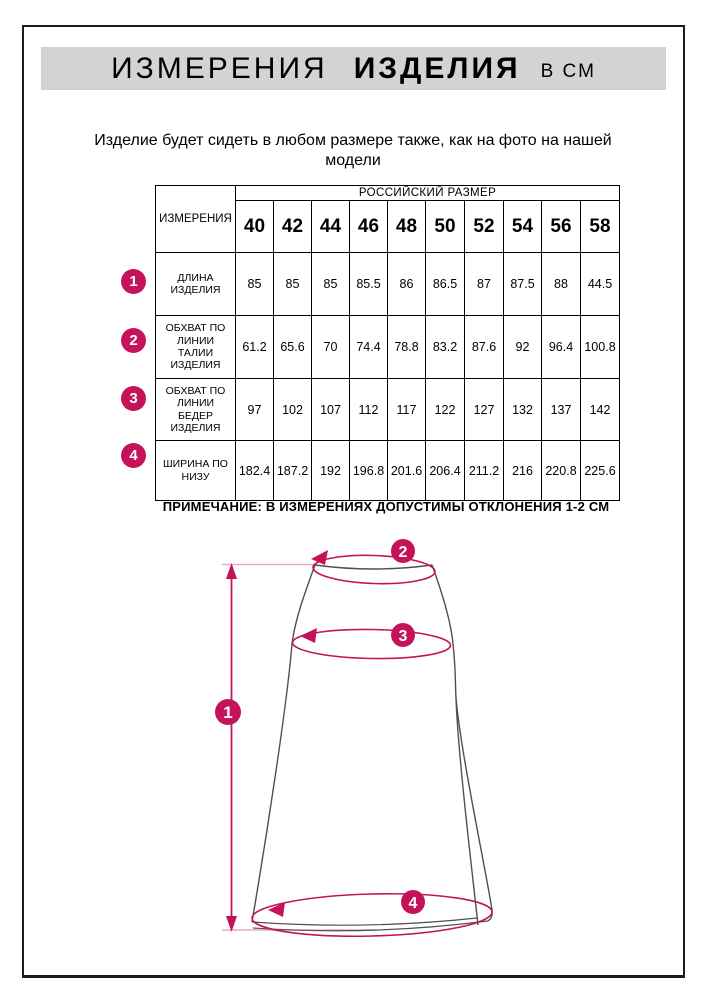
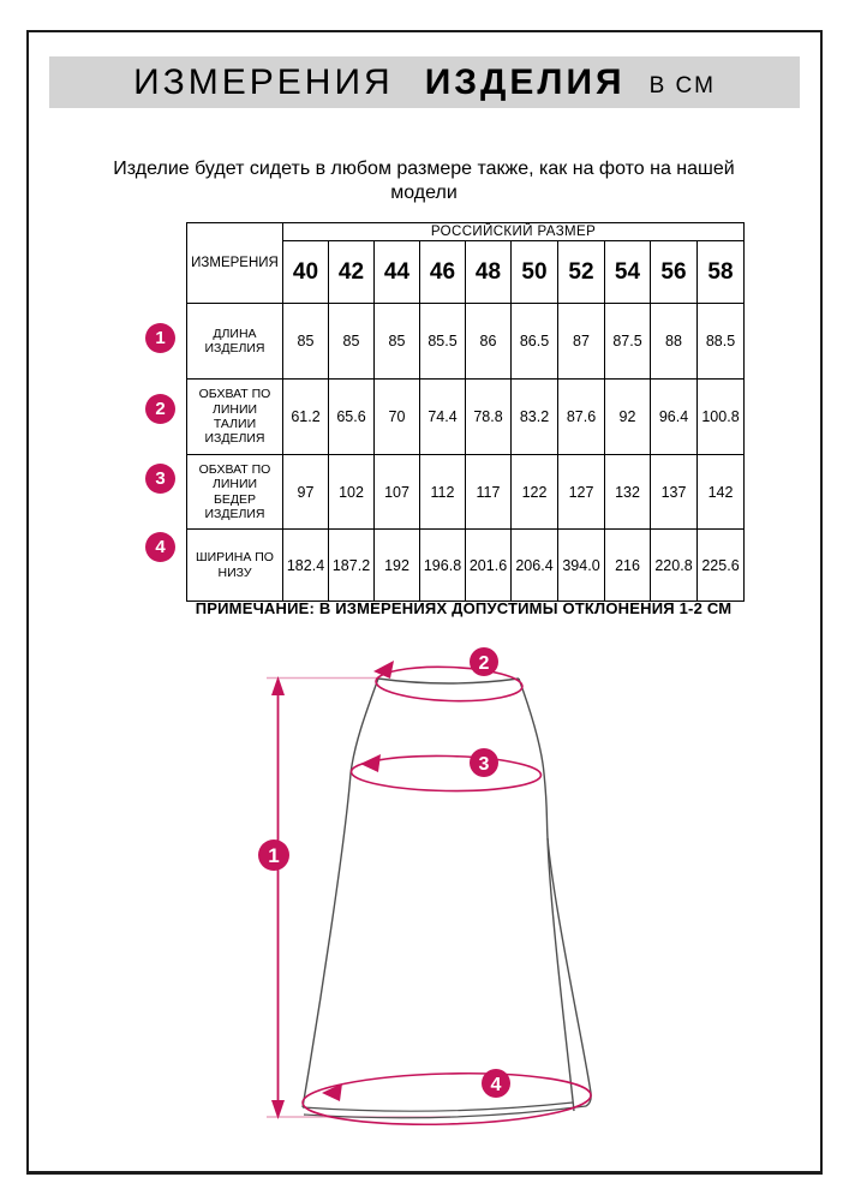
  ИЗМЕРЕНИЯ
  ИЗДЕЛИЯ
  В СМ
  Изделие будет сидеть в любом размере также, как на фото на нашей модели
  ИЗМЕРЕНИЯ	РОССИЙСКИЙ РАЗМЕР
  40	42	44	46	48	50	52	54	56	58
- ДЛИНА ИЗДЕЛИЯ	85	85	85	85.5	86	86.5	87	87.5	88	44.5
+ ДЛИНА ИЗДЕЛИЯ	85	85	85	85.5	86	86.5	87	87.5	88	88.5
  ОБХВАТ ПО ЛИНИИ ТАЛИИ ИЗДЕЛИЯ	61.2	65.6	70	74.4	78.8	83.2	87.6	92	96.4	100.8
  ОБХВАТ ПО ЛИНИИ БЕДЕР ИЗДЕЛИЯ	97	102	107	112	117	122	127	132	137	142
- ШИРИНА ПО НИЗУ	182.4	187.2	192	196.8	201.6	206.4	211.2	216	220.8	225.6
+ ШИРИНА ПО НИЗУ	182.4	187.2	192	196.8	201.6	206.4	394.0	216	220.8	225.6
  1
  2
  3
  4
  ПРИМЕЧАНИЕ: В ИЗМЕРЕНИЯХ ДОПУСТИМЫ ОТКЛОНЕНИЯ 1-2 СМ
  1
  2
  3
  4
